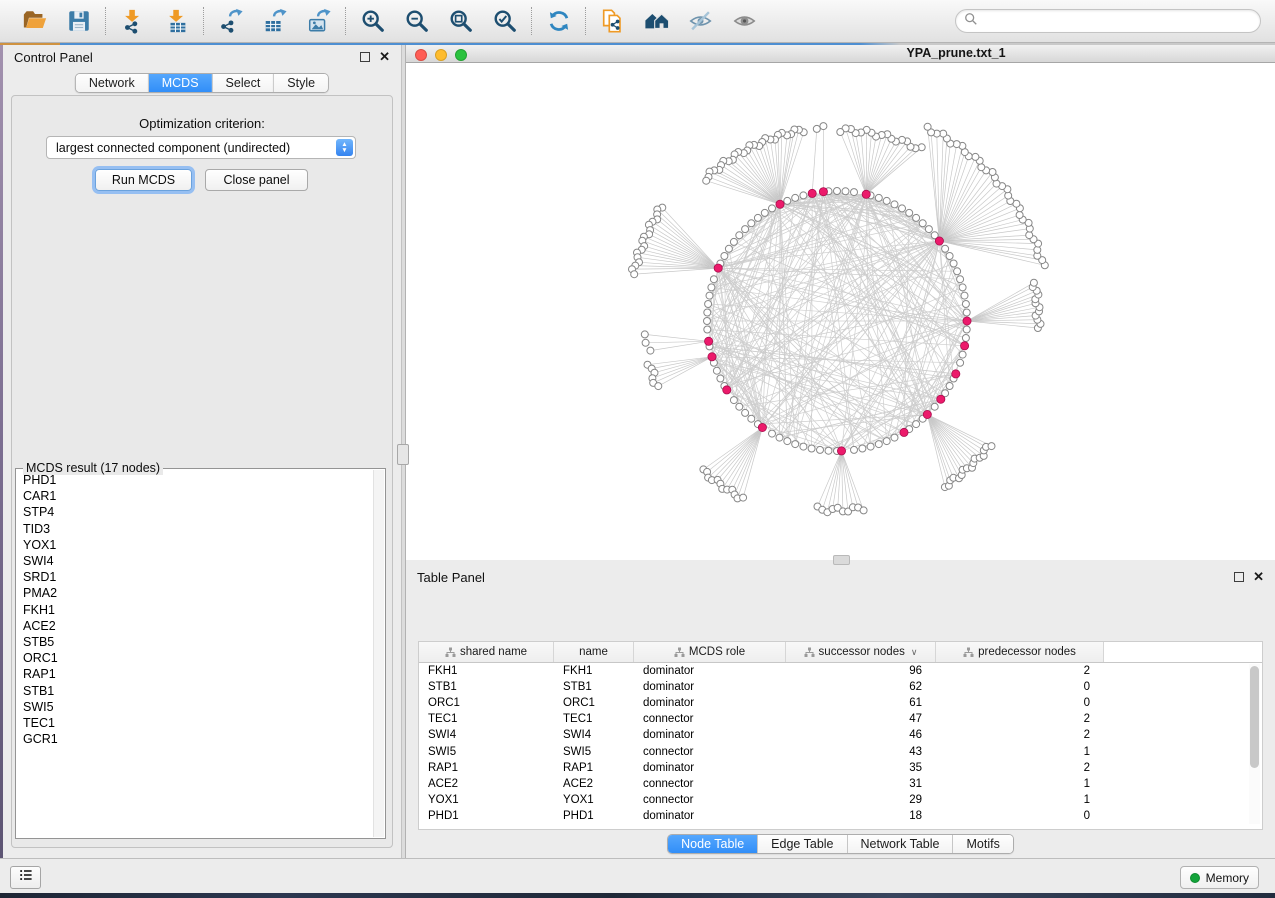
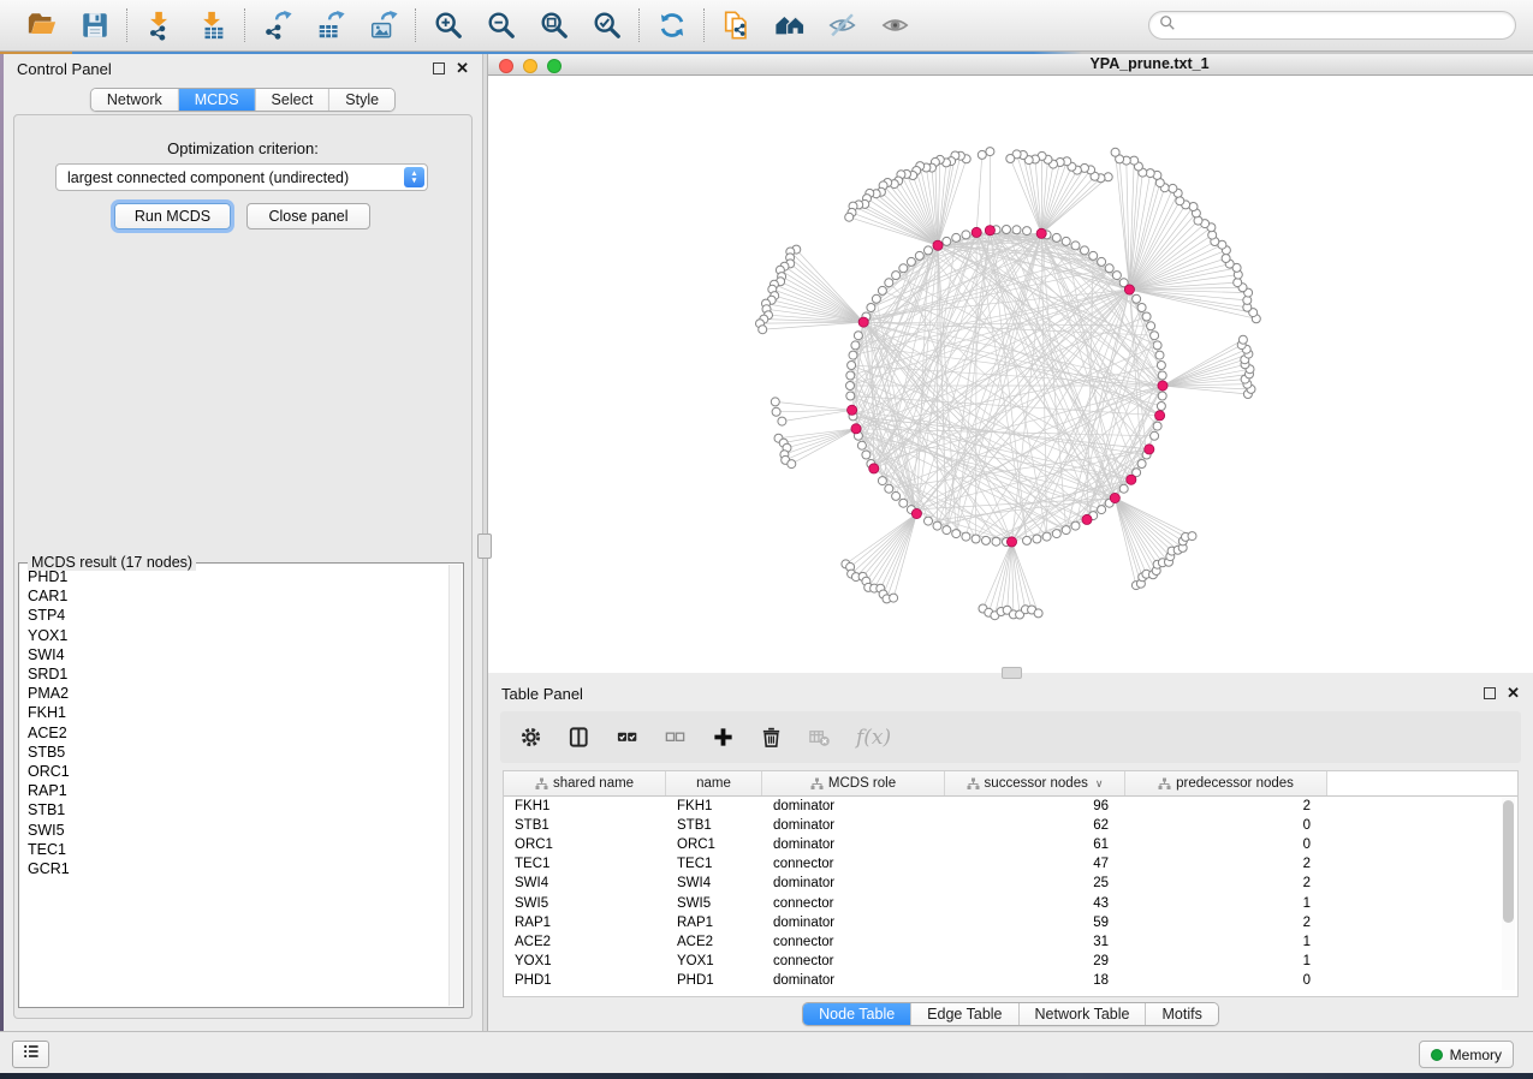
  Control Panel
  ✕
  Network
  MCDS
  Select
  Style
  Optimization criterion:
  largest connected component (undirected)
  Run MCDS
  Close panel
  MCDS result (17 nodes)
  PHD1
  CAR1
  STP4
- TID3
  YOX1
  SWI4
  SRD1
  PMA2
  FKH1
  ACE2
  STB5
  ORC1
  RAP1
  STB1
  SWI5
  TEC1
  GCR1
  YPA_prune.txt_1
  Table Panel
  ✕
+ f(x)
  shared name
  name
  MCDS role
  successor nodes
  ∨
  predecessor nodes
  FKH1
  FKH1
  dominator
  96
  2
  STB1
  STB1
  dominator
  62
  0
  ORC1
  ORC1
  dominator
  61
  0
  TEC1
  TEC1
  connector
  47
  2
  SWI4
  SWI4
  dominator
- 46
+ 25
  2
  SWI5
  SWI5
  connector
  43
  1
  RAP1
  RAP1
  dominator
- 35
+ 59
  2
  ACE2
  ACE2
  connector
  31
  1
  YOX1
  YOX1
  connector
  29
  1
  PHD1
  PHD1
  dominator
  18
  0
  Node Table
  Edge Table
  Network Table
  Motifs
  Memory
